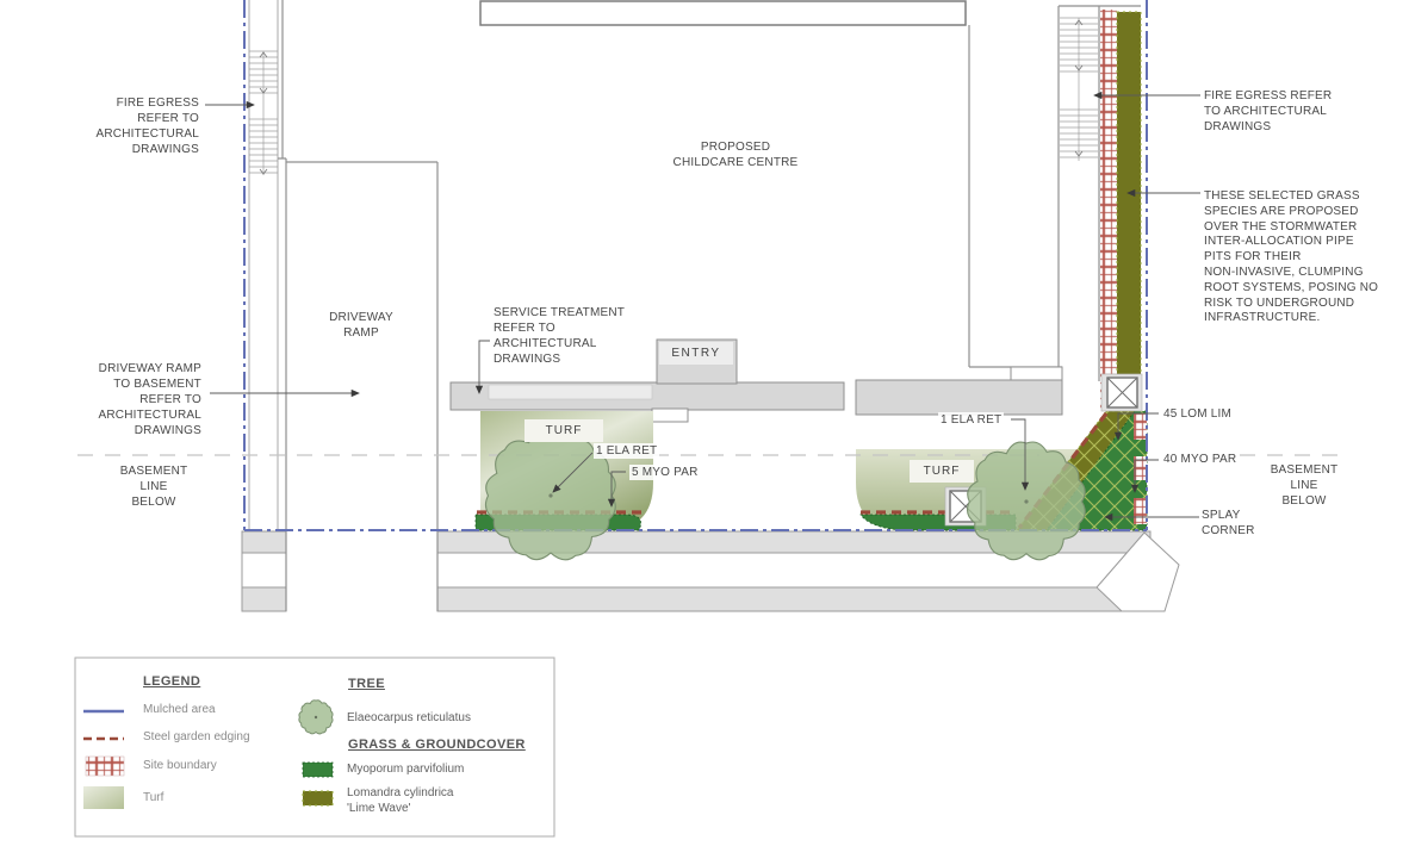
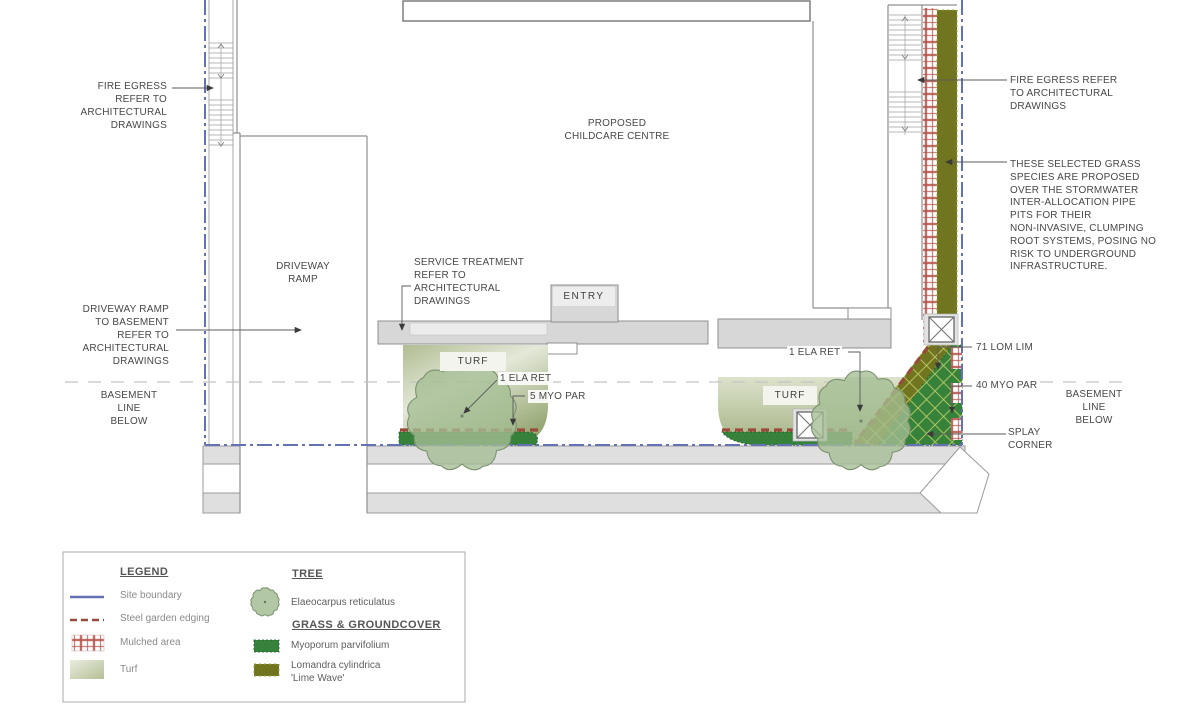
  FIRE EGRESS
  REFER TO
  ARCHITECTURAL
  DRAWINGS
  DRIVEWAY RAMP
  TO BASEMENT
  REFER TO
  ARCHITECTURAL
  DRAWINGS
  BASEMENT
  LINE
  BELOW
  SERVICE TREATMENT
  REFER TO
  ARCHITECTURAL
  DRAWINGS
  PROPOSED
  CHILDCARE CENTRE
  ENTRY
  DRIVEWAY
  RAMP
  TURF
  TURF
  1 ELA RET
  5 MYO PAR
  1 ELA RET
  FIRE EGRESS REFER
  TO ARCHITECTURAL
  DRAWINGS
  THESE SELECTED GRASS
  SPECIES ARE PROPOSED
  OVER THE STORMWATER
  INTER-ALLOCATION PIPE
  PITS FOR THEIR
  NON-INVASIVE, CLUMPING
  ROOT SYSTEMS, POSING NO
  RISK TO UNDERGROUND
  INFRASTRUCTURE.
- 45 LOM LIM
+ 71 LOM LIM
  40 MYO PAR
  BASEMENT
  LINE
  BELOW
  SPLAY
  CORNER
  LEGEND
- Mulched area
+ Site boundary
  Steel garden edging
- Site boundary
+ Mulched area
  Turf
  TREE
  Elaeocarpus reticulatus
  GRASS & GROUNDCOVER
  Myoporum parvifolium
  Lomandra cylindrica
  'Lime Wave'
